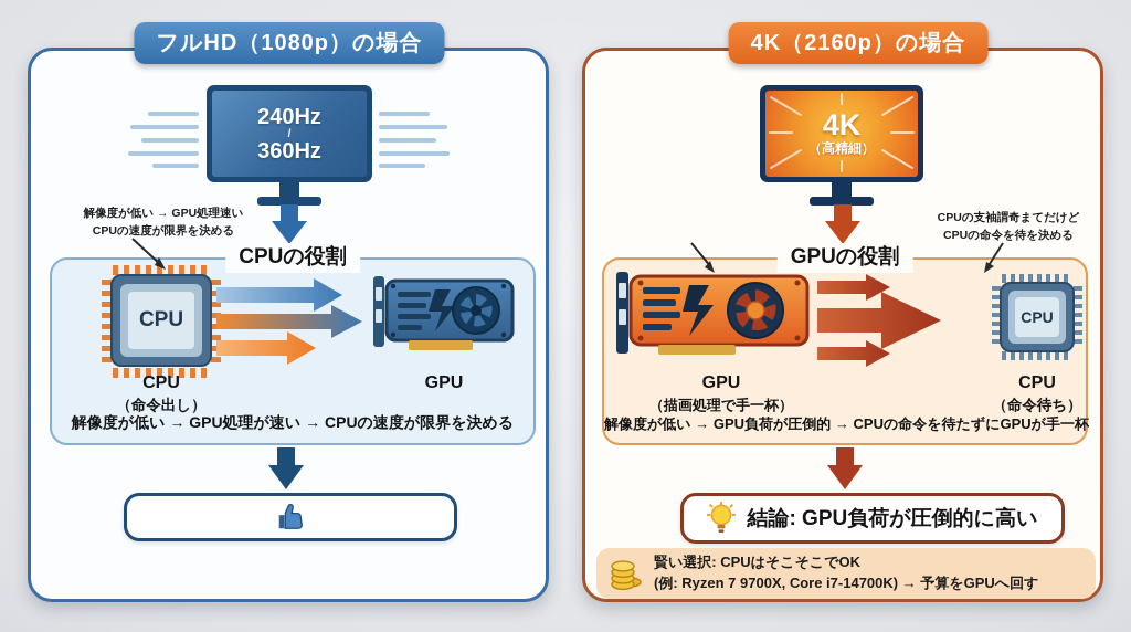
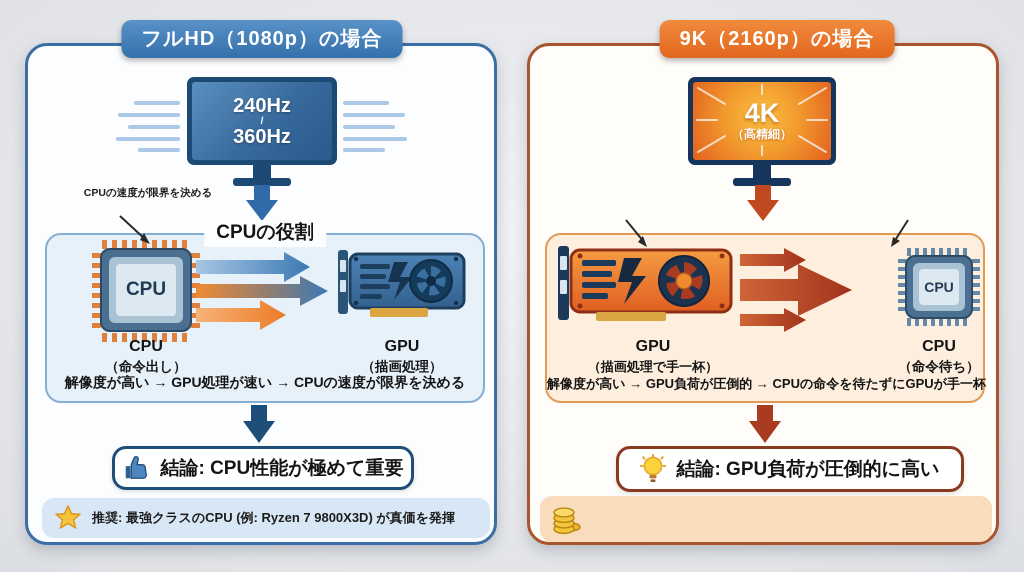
  240Hz
  /
  360Hz
- 解像度が低い → GPU処理速い
  CPUの速度が限界を決める
  CPUの役割
  CPU
  CPU
  （命令出し）
  GPU
+ （描画処理）
- 解像度が低い → GPU処理が速い → CPUの速度が限界を決める
+ 解像度が高い → GPU処理が速い → CPUの速度が限界を決める
+ 結論: CPU性能が極めて重要
+ 推奨: 最強クラスのCPU (例: Ryzen 7 9800X3D) が真価を発揮
  4K
  （高精細）
- CPUの支袖謂奇まてだけど
- CPUの命令を待を決める
- GPUの役割
  GPU
  （描画処理で手一杯）
  CPU
  CPU
  （命令待ち）
- 解像度が低い → GPU負荷が圧倒的 → CPUの命令を待たずにGPUが手一杯
+ 解像度が高い → GPU負荷が圧倒的 → CPUの命令を待たずにGPUが手一杯
  結論: GPU負荷が圧倒的に高い
- 賢い選択: CPUはそこそこでOK
- (例: Ryzen 7 9700X, Core i7-14700K) → 予算をGPUへ回す
  フルHD（1080p）の場合
- 4K（2160p）の場合
+ 9K（2160p）の場合
